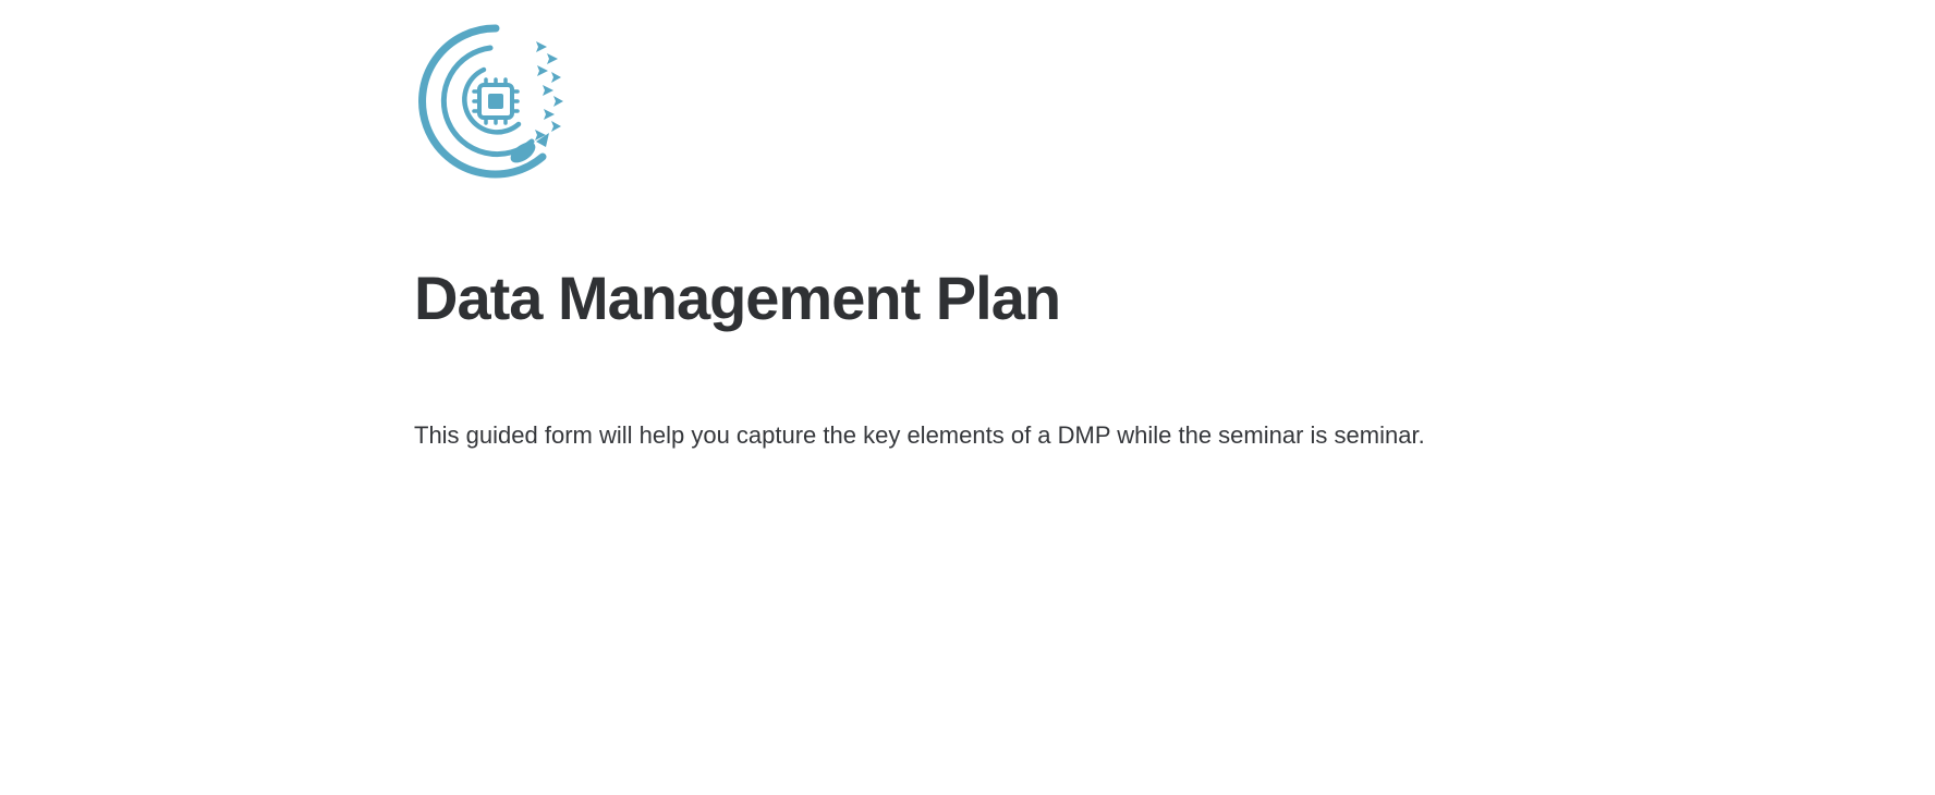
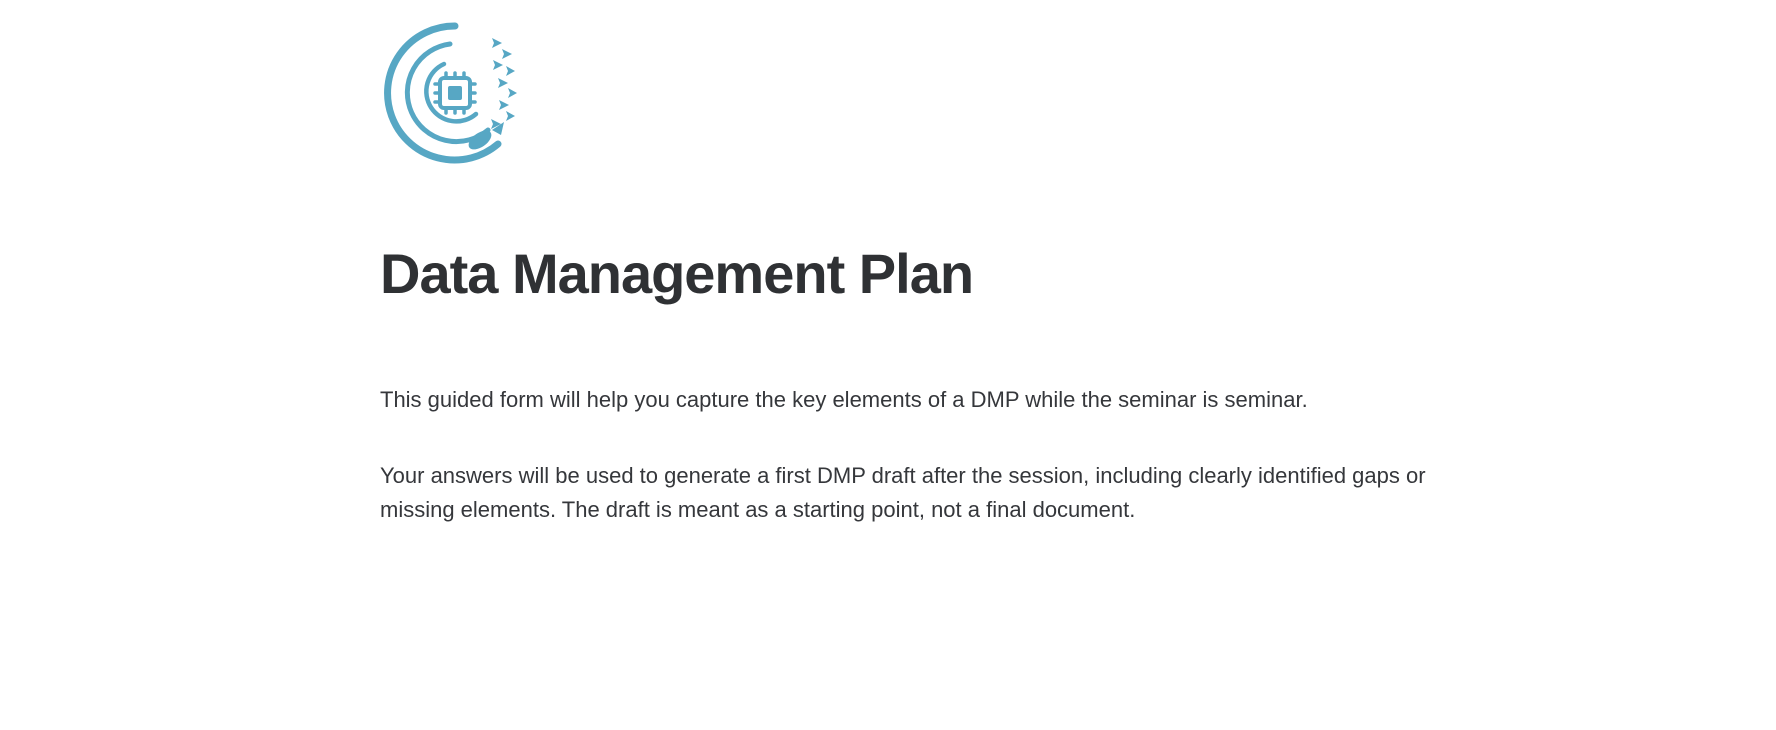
  Data Management Plan
  This guided form will help you capture the key elements of a DMP while the seminar is seminar.
+ Your answers will be used to generate a first DMP draft after the session, including clearly identified gaps or missing elements. The draft is meant as a starting point, not a final document.
